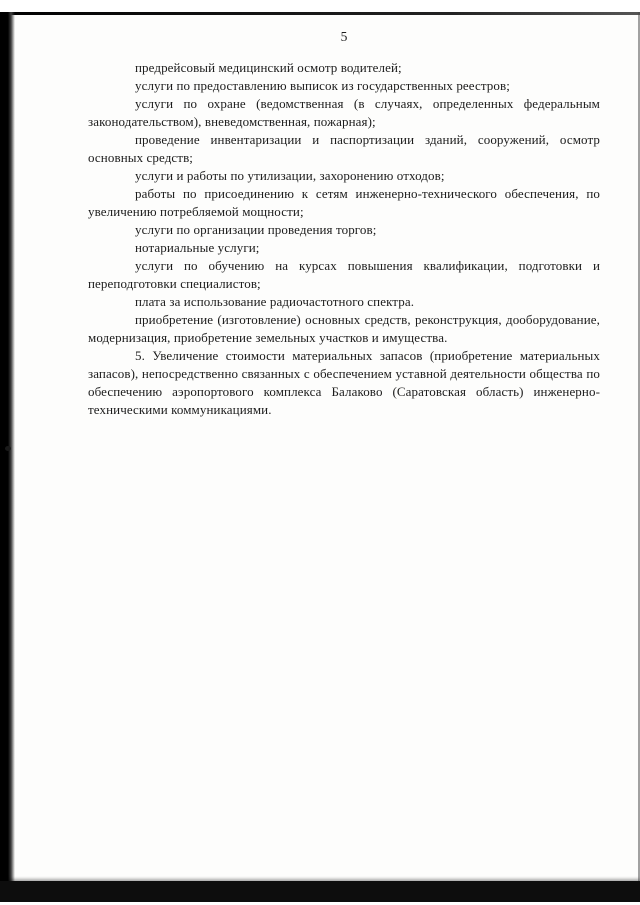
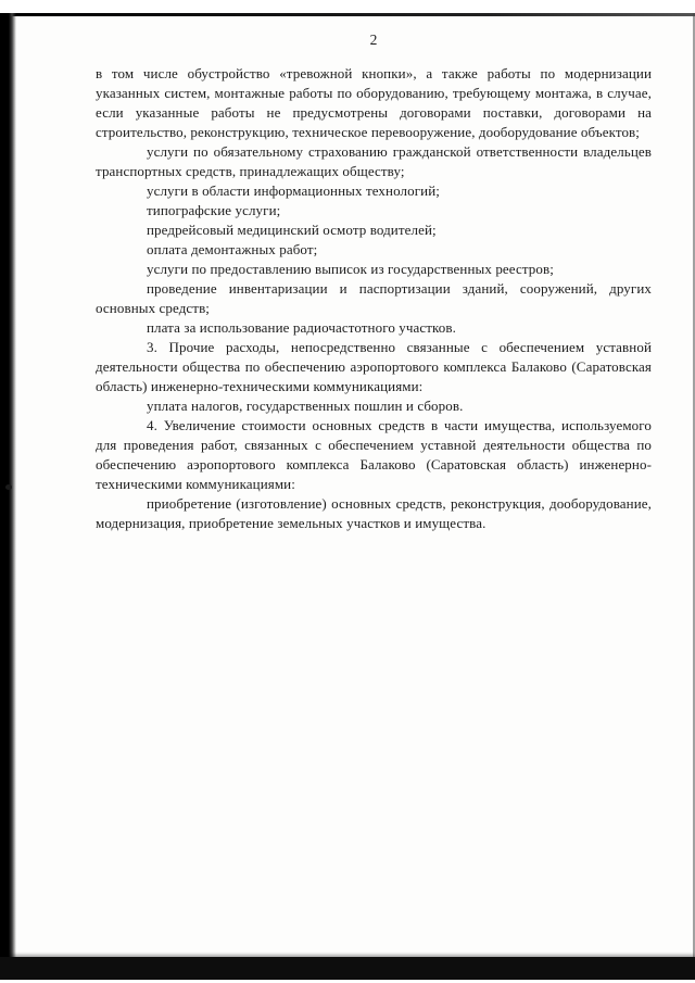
- 5
+ 2
+ в том числе обустройство «тревожной кнопки», а также работы по модернизации указанных систем, монтажные работы по оборудованию, требующему монтажа, в случае, если указанные работы не предусмотрены договорами поставки, договорами на строительство, реконструкцию, техническое перевооружение, дооборудование объектов;
+ услуги по обязательному страхованию гражданской ответственности владельцев транспортных средств, принадлежащих обществу;
+ услуги в области информационных технологий;
+ типографские услуги;
  предрейсовый медицинский осмотр водителей;
+ оплата демонтажных работ;
  услуги по предоставлению выписок из государственных реестров;
- услуги по охране (ведомственная (в случаях, определенных федеральным законодательством), вневедомственная, пожарная);
- проведение инвентаризации и паспортизации зданий, сооружений, осмотр основных средств;
+ проведение инвентаризации и паспортизации зданий, сооружений, других основных средств;
- услуги и работы по утилизации, захоронению отходов;
- работы по присоединению к сетям инженерно-технического обеспечения, по увеличению потребляемой мощности;
- услуги по организации проведения торгов;
- нотариальные услуги;
- услуги по обучению на курсах повышения квалификации, подготовки и переподготовки специалистов;
- плата за использование радиочастотного спектра.
+ плата за использование радиочастотного участков.
+ 3. Прочие расходы, непосредственно связанные с обеспечением уставной деятельности общества по обеспечению аэропортового комплекса Балаково (Саратовская область) инженерно-техническими коммуникациями:
+ уплата налогов, государственных пошлин и сборов.
+ 4. Увеличение стоимости основных средств в части имущества, используемого для проведения работ, связанных с обеспечением уставной деятельности общества по обеспечению аэропортового комплекса Балаково (Саратовская область) инженерно-техническими коммуникациями:
  приобретение (изготовление) основных средств, реконструкция, дооборудование, модернизация, приобретение земельных участков и имущества.
- 5. Увеличение стоимости материальных запасов (приобретение материальных запасов), непосредственно связанных с обеспечением уставной деятельности общества по обеспечению аэропортового комплекса Балаково (Саратовская область) инженерно-техническими коммуникациями.
